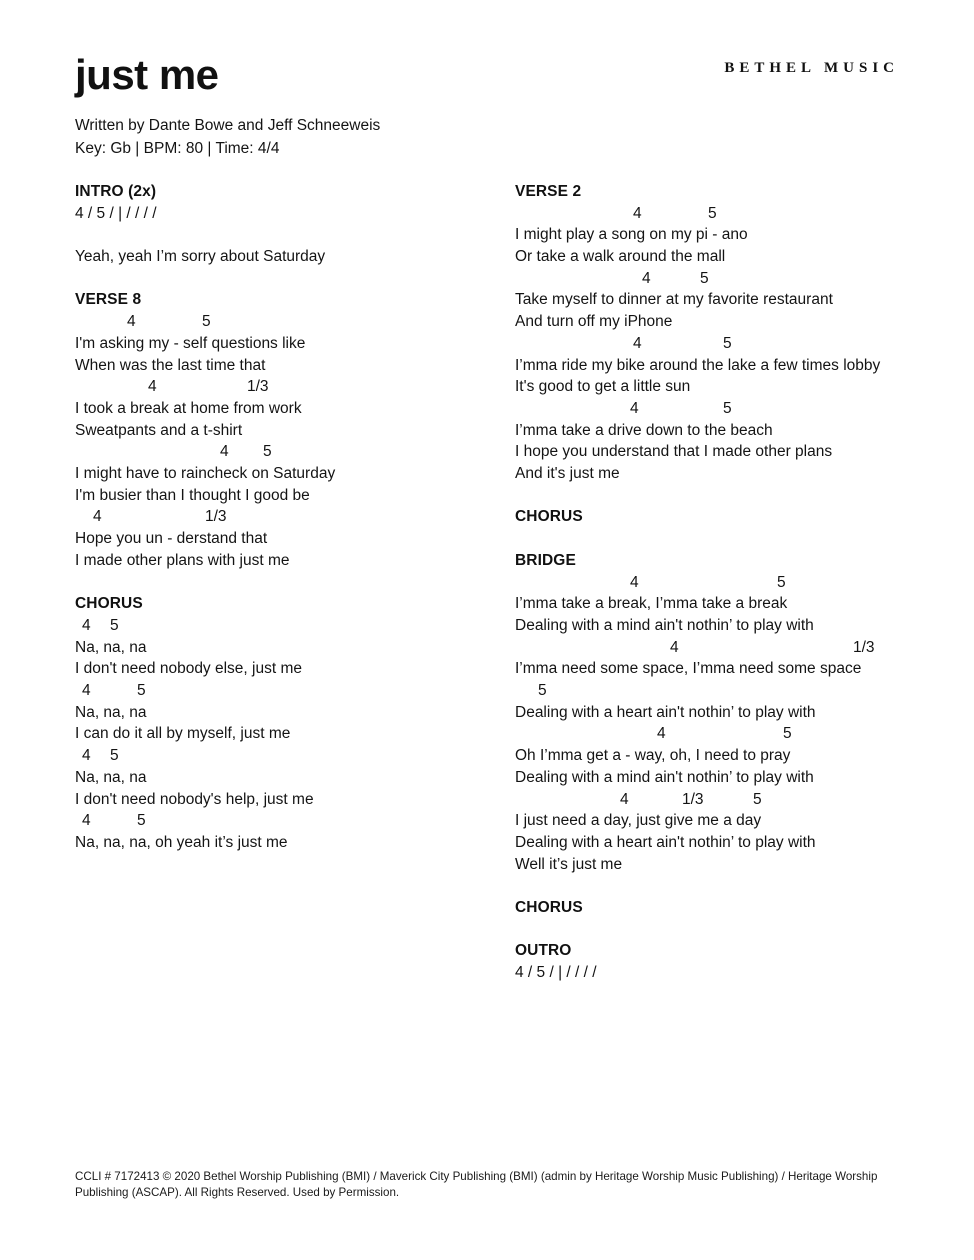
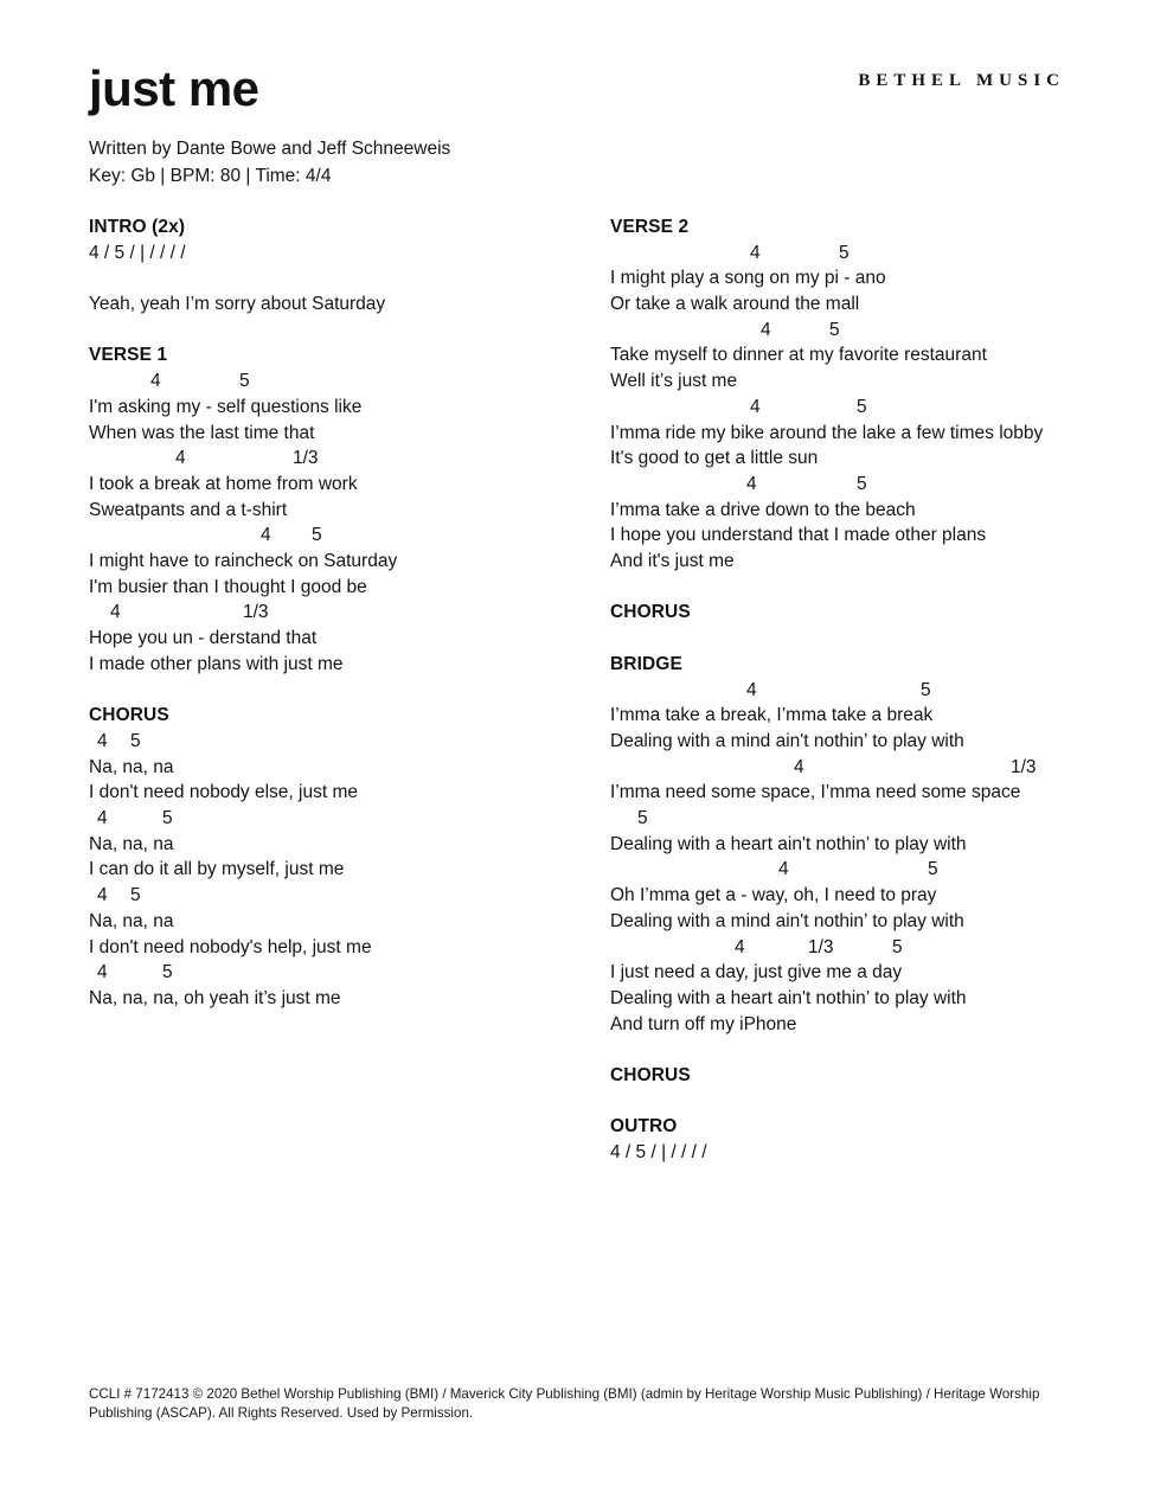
  just me
  BETHEL MUSIC
  Written by Dante Bowe and Jeff Schneeweis
  Key: Gb | BPM: 80 | Time: 4/4
  INTRO (2x)
  4 / 5 / | / / / /
  Yeah, yeah I’m sorry about Saturday
- VERSE 8
+ VERSE 1
  4
  5
  I'm asking my - self questions like
  When was the last time that
  4
  1/3
  I took a break at home from work
  Sweatpants and a t-shirt
  4
  5
  I might have to raincheck on Saturday
  I'm busier than I thought I good be
  4
  1/3
  Hope you un - derstand that
  I made other plans with just me
  CHORUS
  4
  5
  Na, na, na
  I don't need nobody else, just me
  4
  5
  Na, na, na
  I can do it all by myself, just me
  4
  5
  Na, na, na
  I don't need nobody's help, just me
  4
  5
  Na, na, na, oh yeah it’s just me
  VERSE 2
  4
  5
  I might play a song on my pi - ano
  Or take a walk around the mall
  4
  5
  Take myself to dinner at my favorite restaurant
- And turn off my iPhone
+ Well it’s just me
  4
  5
  I’mma ride my bike around the lake a few times lobby
  It's good to get a little sun
  4
  5
  I’mma take a drive down to the beach
  I hope you understand that I made other plans
  And it's just me
  CHORUS
  BRIDGE
  4
  5
  I’mma take a break, I’mma take a break
  Dealing with a mind ain't nothin’ to play with
  4
  1/3
  I’mma need some space, I’mma need some space
  5
  Dealing with a heart ain't nothin’ to play with
  4
  5
  Oh I’mma get a - way, oh, I need to pray
  Dealing with a mind ain't nothin’ to play with
  4
  1/3
  5
  I just need a day, just give me a day
  Dealing with a heart ain't nothin’ to play with
- Well it’s just me
+ And turn off my iPhone
  CHORUS
  OUTRO
  4 / 5 / | / / / /
  CCLI # 7172413 © 2020 Bethel Worship Publishing (BMI) / Maverick City Publishing (BMI) (admin by Heritage Worship Music Publishing) / Heritage Worship Publishing (ASCAP). All Rights Reserved. Used by Permission.
